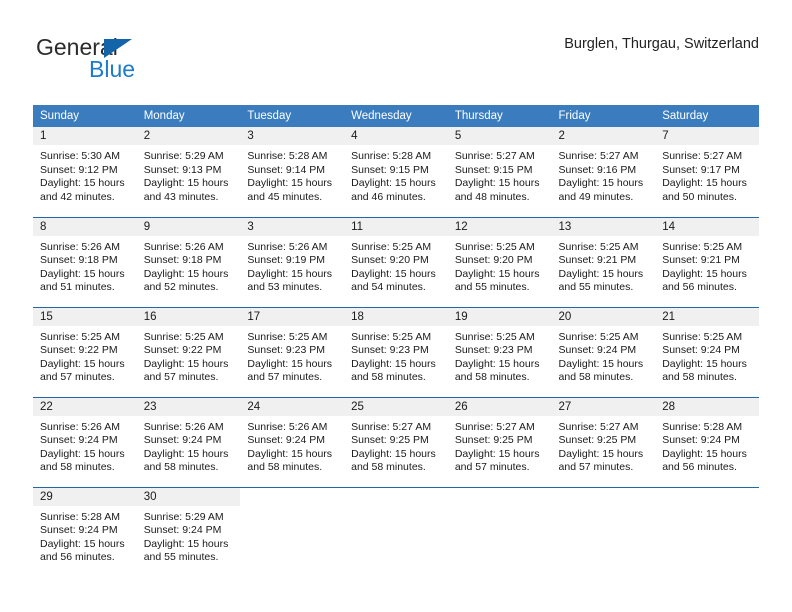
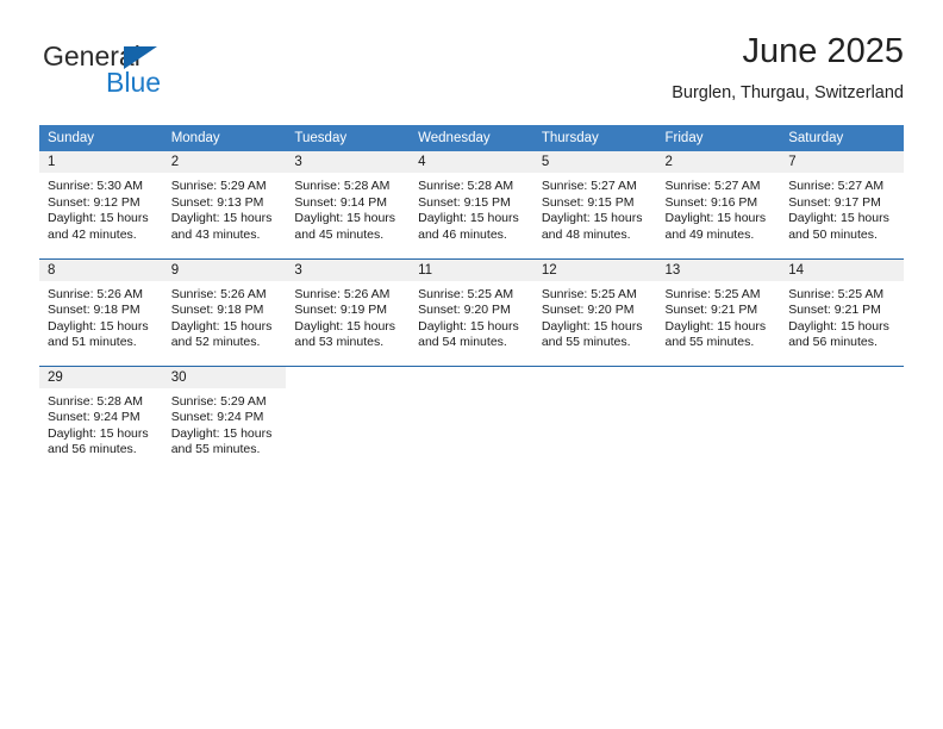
  General
  Blue
+ June 2025
  Burglen, Thurgau, Switzerland
  Sunday	Monday	Tuesday	Wednesday	Thursday	Friday	Saturday
  1Sunrise: 5:30 AMSunset: 9:12 PMDaylight: 15 hoursand 42 minutes.	2Sunrise: 5:29 AMSunset: 9:13 PMDaylight: 15 hoursand 43 minutes.	3Sunrise: 5:28 AMSunset: 9:14 PMDaylight: 15 hoursand 45 minutes.	4Sunrise: 5:28 AMSunset: 9:15 PMDaylight: 15 hoursand 46 minutes.	5Sunrise: 5:27 AMSunset: 9:15 PMDaylight: 15 hoursand 48 minutes.	2Sunrise: 5:27 AMSunset: 9:16 PMDaylight: 15 hoursand 49 minutes.	7Sunrise: 5:27 AMSunset: 9:17 PMDaylight: 15 hoursand 50 minutes.
  8Sunrise: 5:26 AMSunset: 9:18 PMDaylight: 15 hoursand 51 minutes.	9Sunrise: 5:26 AMSunset: 9:18 PMDaylight: 15 hoursand 52 minutes.	3Sunrise: 5:26 AMSunset: 9:19 PMDaylight: 15 hoursand 53 minutes.	11Sunrise: 5:25 AMSunset: 9:20 PMDaylight: 15 hoursand 54 minutes.	12Sunrise: 5:25 AMSunset: 9:20 PMDaylight: 15 hoursand 55 minutes.	13Sunrise: 5:25 AMSunset: 9:21 PMDaylight: 15 hoursand 55 minutes.	14Sunrise: 5:25 AMSunset: 9:21 PMDaylight: 15 hoursand 56 minutes.
- 15Sunrise: 5:25 AMSunset: 9:22 PMDaylight: 15 hoursand 57 minutes.	16Sunrise: 5:25 AMSunset: 9:22 PMDaylight: 15 hoursand 57 minutes.	17Sunrise: 5:25 AMSunset: 9:23 PMDaylight: 15 hoursand 57 minutes.	18Sunrise: 5:25 AMSunset: 9:23 PMDaylight: 15 hoursand 58 minutes.	19Sunrise: 5:25 AMSunset: 9:23 PMDaylight: 15 hoursand 58 minutes.	20Sunrise: 5:25 AMSunset: 9:24 PMDaylight: 15 hoursand 58 minutes.	21Sunrise: 5:25 AMSunset: 9:24 PMDaylight: 15 hoursand 58 minutes.
- 22Sunrise: 5:26 AMSunset: 9:24 PMDaylight: 15 hoursand 58 minutes.	23Sunrise: 5:26 AMSunset: 9:24 PMDaylight: 15 hoursand 58 minutes.	24Sunrise: 5:26 AMSunset: 9:24 PMDaylight: 15 hoursand 58 minutes.	25Sunrise: 5:27 AMSunset: 9:25 PMDaylight: 15 hoursand 58 minutes.	26Sunrise: 5:27 AMSunset: 9:25 PMDaylight: 15 hoursand 57 minutes.	27Sunrise: 5:27 AMSunset: 9:25 PMDaylight: 15 hoursand 57 minutes.	28Sunrise: 5:28 AMSunset: 9:24 PMDaylight: 15 hoursand 56 minutes.
  29Sunrise: 5:28 AMSunset: 9:24 PMDaylight: 15 hoursand 56 minutes.	30Sunrise: 5:29 AMSunset: 9:24 PMDaylight: 15 hoursand 55 minutes.
